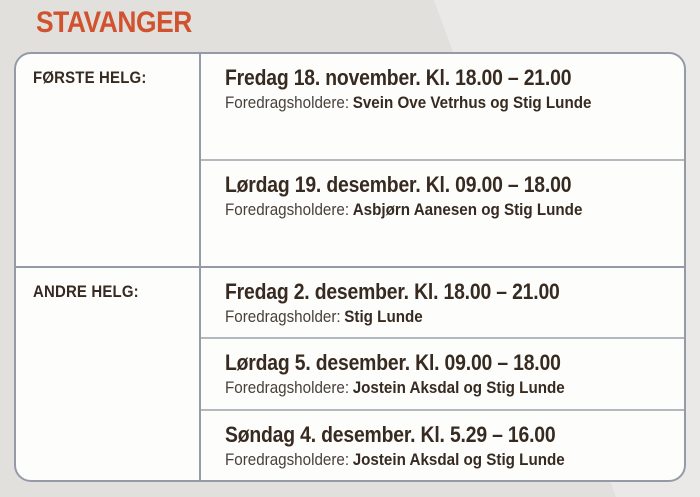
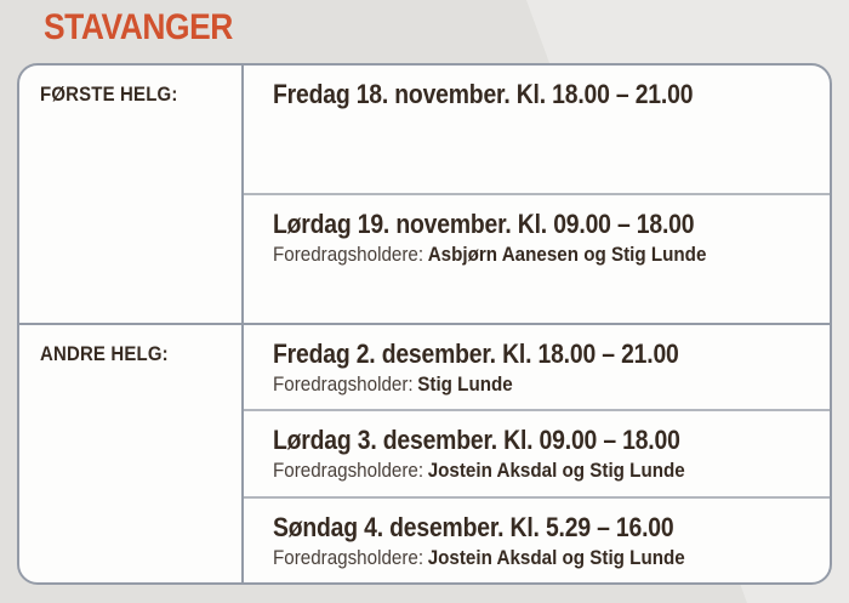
  STAVANGER
  FØRSTE HELG:
  Fredag 18. november. Kl. 18.00 – 21.00
- Foredragsholdere: Svein Ove Vetrhus og Stig Lunde
- Lørdag 19. desember. Kl. 09.00 – 18.00
+ Lørdag 19. november. Kl. 09.00 – 18.00
  Foredragsholdere: Asbjørn Aanesen og Stig Lunde
  ANDRE HELG:
  Fredag 2. desember. Kl. 18.00 – 21.00
  Foredragsholder: Stig Lunde
- Lørdag 5. desember. Kl. 09.00 – 18.00
+ Lørdag 3. desember. Kl. 09.00 – 18.00
  Foredragsholdere: Jostein Aksdal og Stig Lunde
  Søndag 4. desember. Kl. 5.29 – 16.00
  Foredragsholdere: Jostein Aksdal og Stig Lunde
